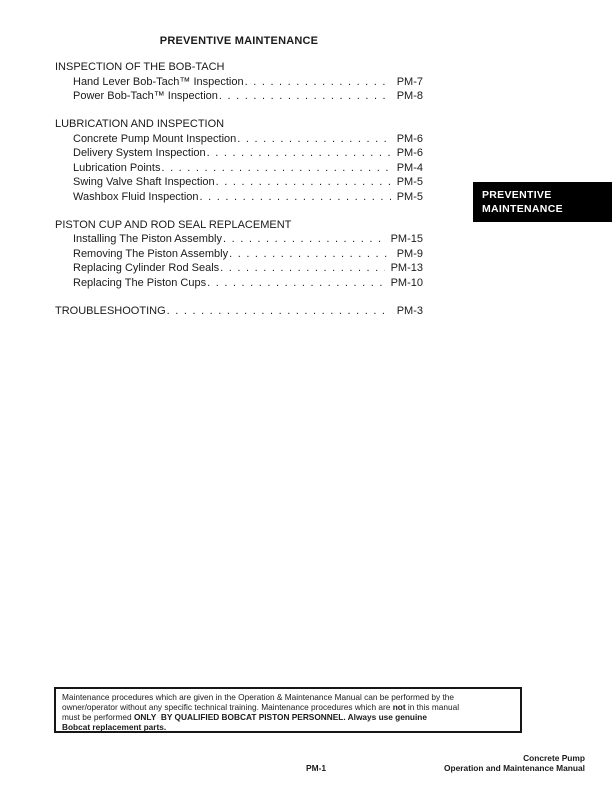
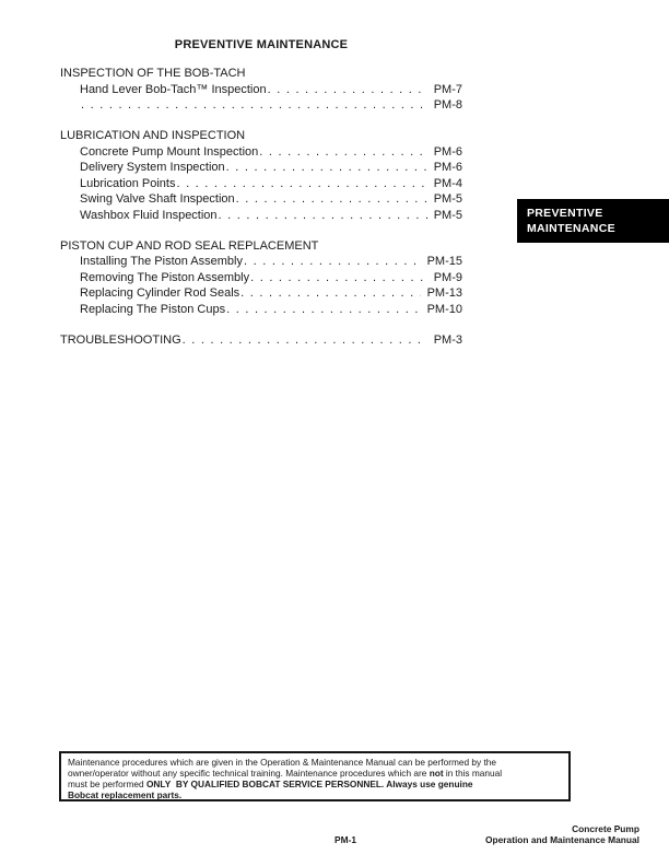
  PREVENTIVE MAINTENANCE
  INSPECTION OF THE BOB-TACH
  Hand Lever Bob-Tach™ Inspection
  PM-7
- Power Bob-Tach™ Inspection
  PM-8
  LUBRICATION AND INSPECTION
  Concrete Pump Mount Inspection
  PM-6
  Delivery System Inspection
  PM-6
  Lubrication Points
  PM-4
  Swing Valve Shaft Inspection
  PM-5
  Washbox Fluid Inspection
  PM-5
  PISTON CUP AND ROD SEAL REPLACEMENT
  Installing The Piston Assembly
  PM-15
  Removing The Piston Assembly
  PM-9
  Replacing Cylinder Rod Seals
  PM-13
  Replacing The Piston Cups
  PM-10
  TROUBLESHOOTING
  PM-3
  PREVENTIVE
  MAINTENANCE
  Maintenance procedures which are given in the Operation & Maintenance Manual can be performed by the
  owner/operator without any specific technical training. Maintenance procedures which are not in this manual
- must be performed ONLY BY QUALIFIED BOBCAT PISTON PERSONNEL. Always use genuine
+ must be performed ONLY BY QUALIFIED BOBCAT SERVICE PERSONNEL. Always use genuine
  Bobcat replacement parts.
  PM-1
  Concrete Pump
  Operation and Maintenance Manual
